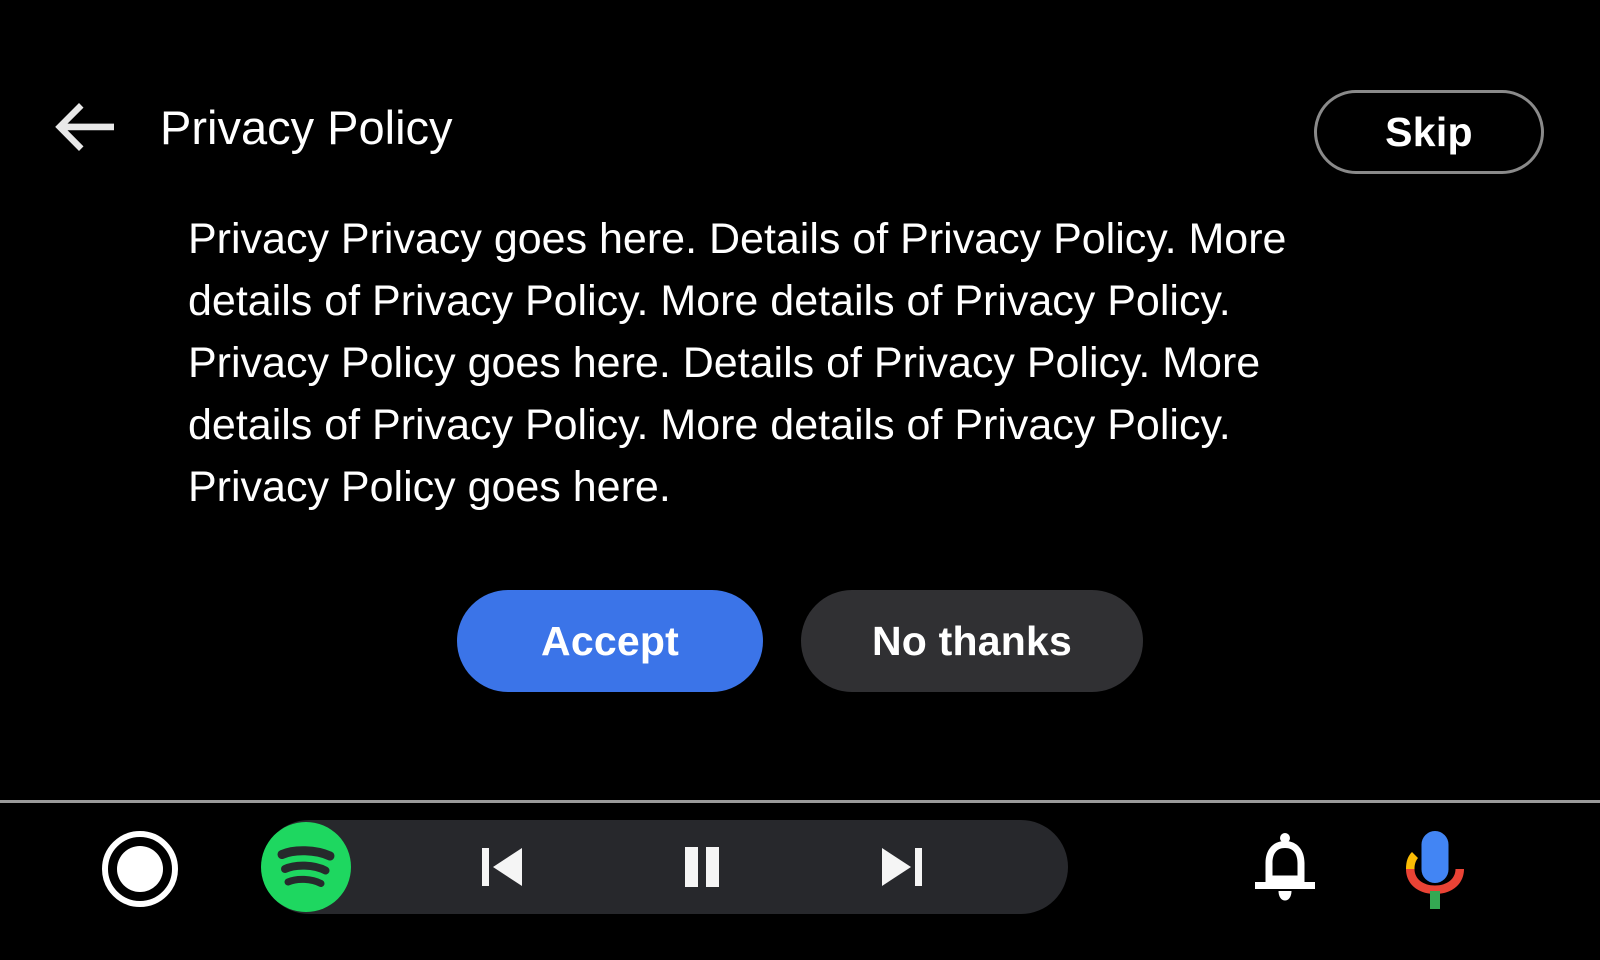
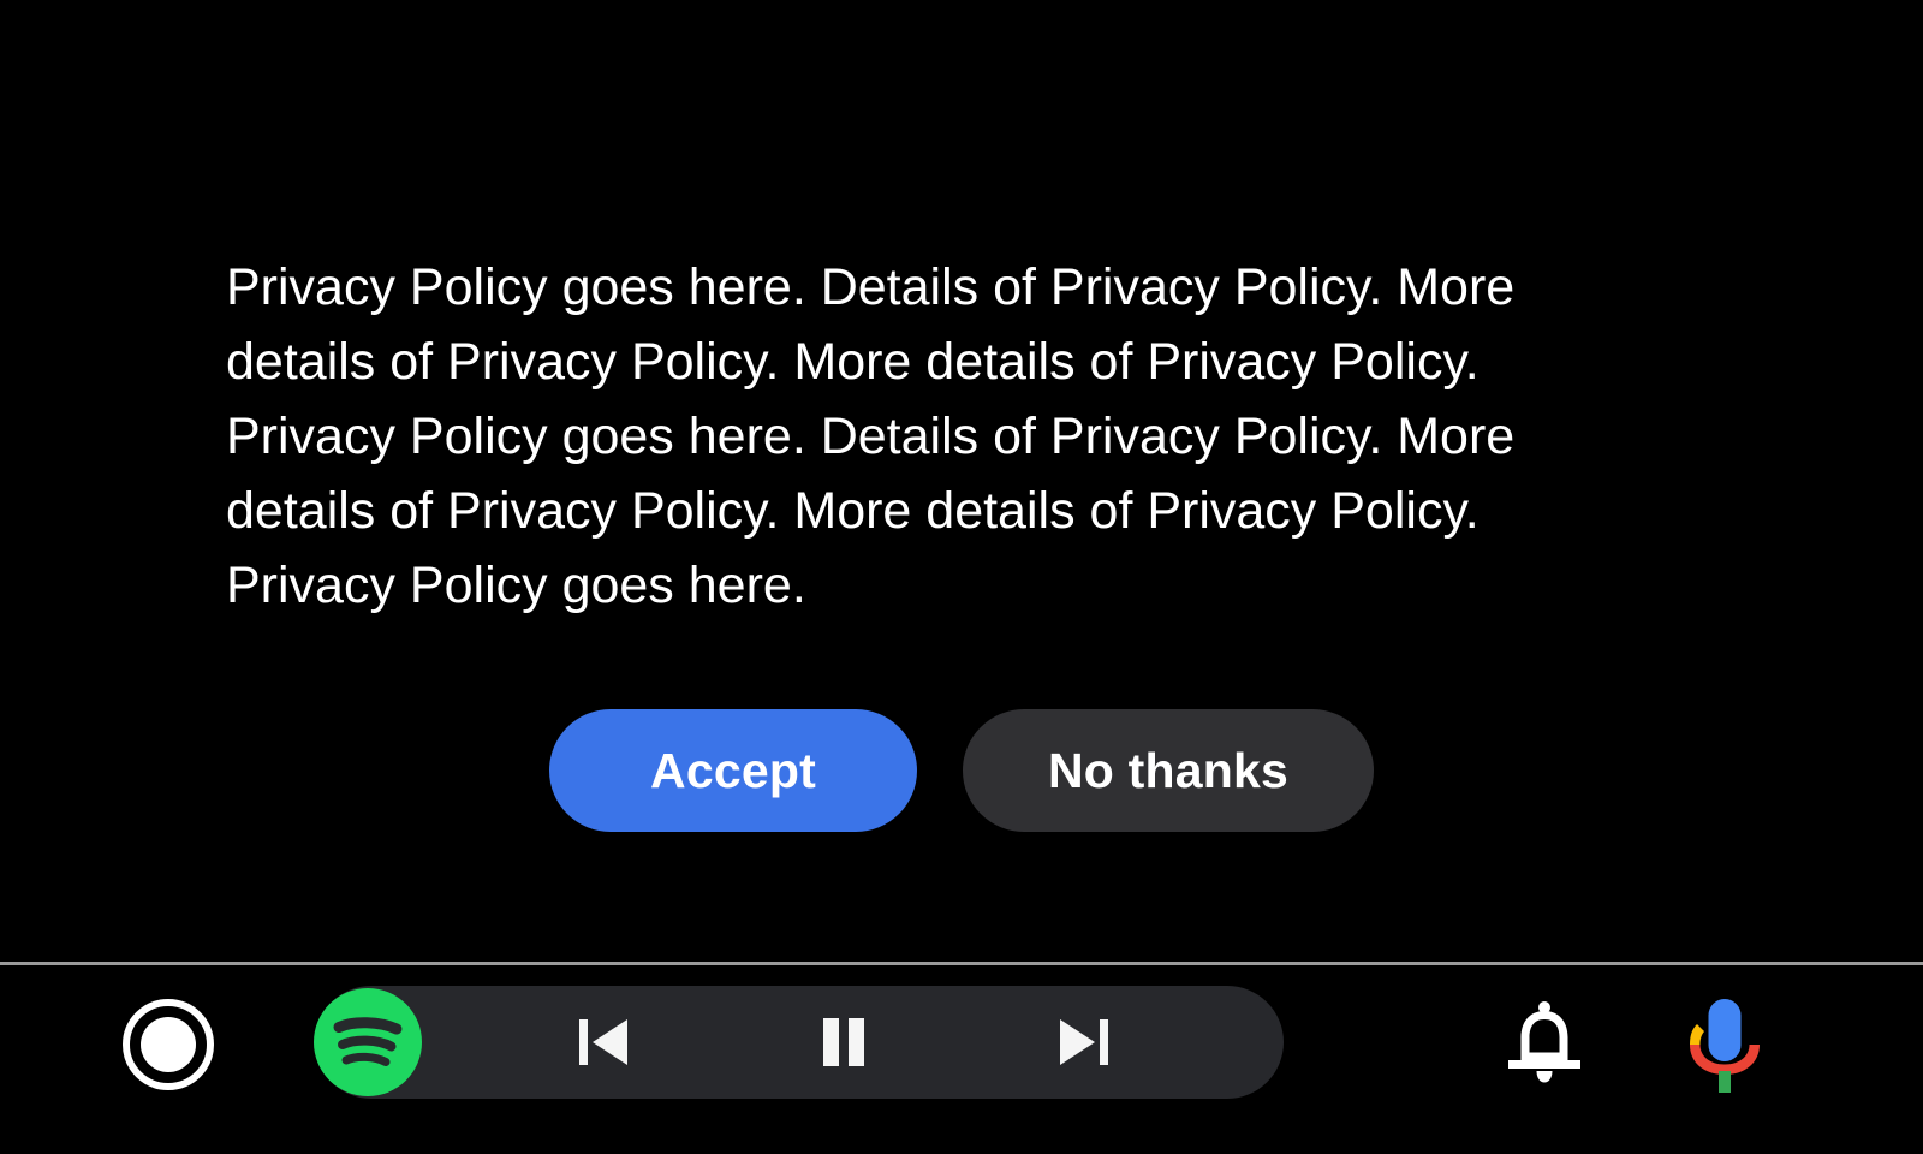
- Privacy Policy
- Skip
- Privacy Privacy goes here. Details of Privacy Policy. More details of Privacy Policy. More details of Privacy Policy. Privacy Policy goes here. Details of Privacy Policy. More details of Privacy Policy. More details of Privacy Policy. Privacy Policy goes here.
+ Privacy Policy goes here. Details of Privacy Policy. More details of Privacy Policy. More details of Privacy Policy. Privacy Policy goes here. Details of Privacy Policy. More details of Privacy Policy. More details of Privacy Policy. Privacy Policy goes here.
  Accept
  No thanks
